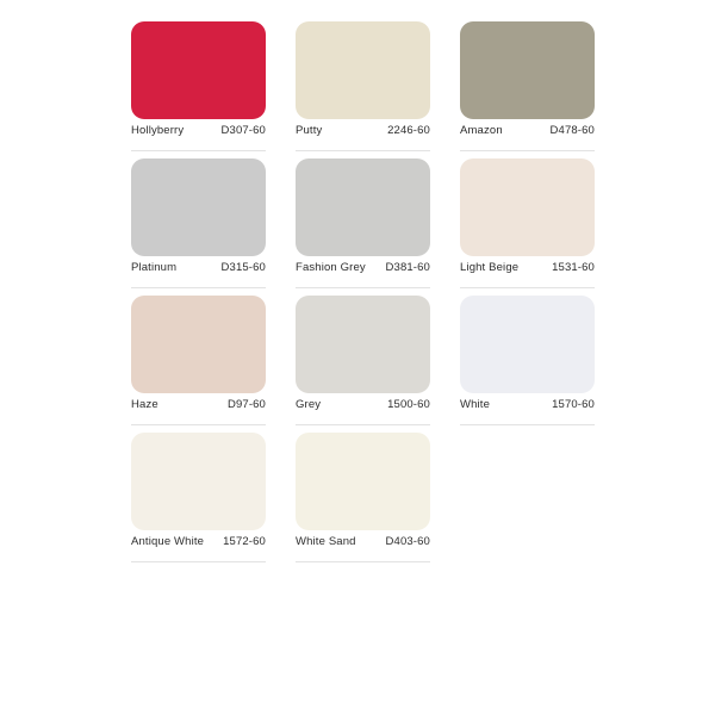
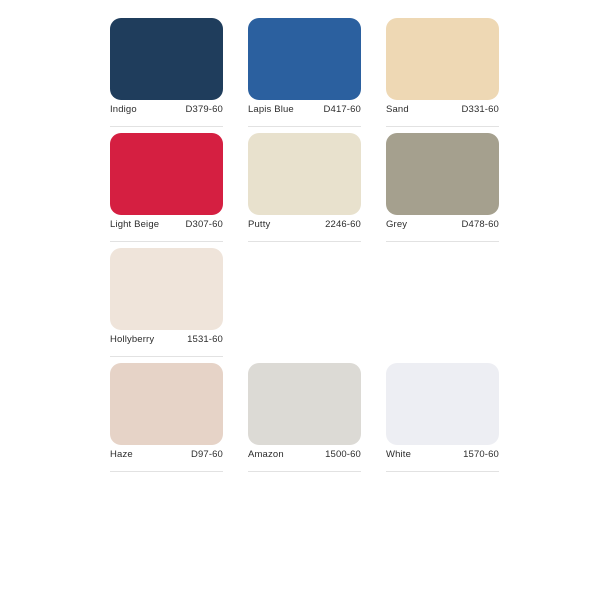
+ Indigo
+ D379-60
+ Lapis Blue
+ D417-60
+ Sand
+ D331-60
- Hollyberry
+ Light Beige
  D307-60
  Putty
  2246-60
- Amazon
+ Grey
  D478-60
- Platinum
- D315-60
- Fashion Grey
- D381-60
- Light Beige
+ Hollyberry
  1531-60
  Haze
  D97-60
- Grey
+ Amazon
  1500-60
  White
  1570-60
- Antique White
- 1572-60
- White Sand
- D403-60
